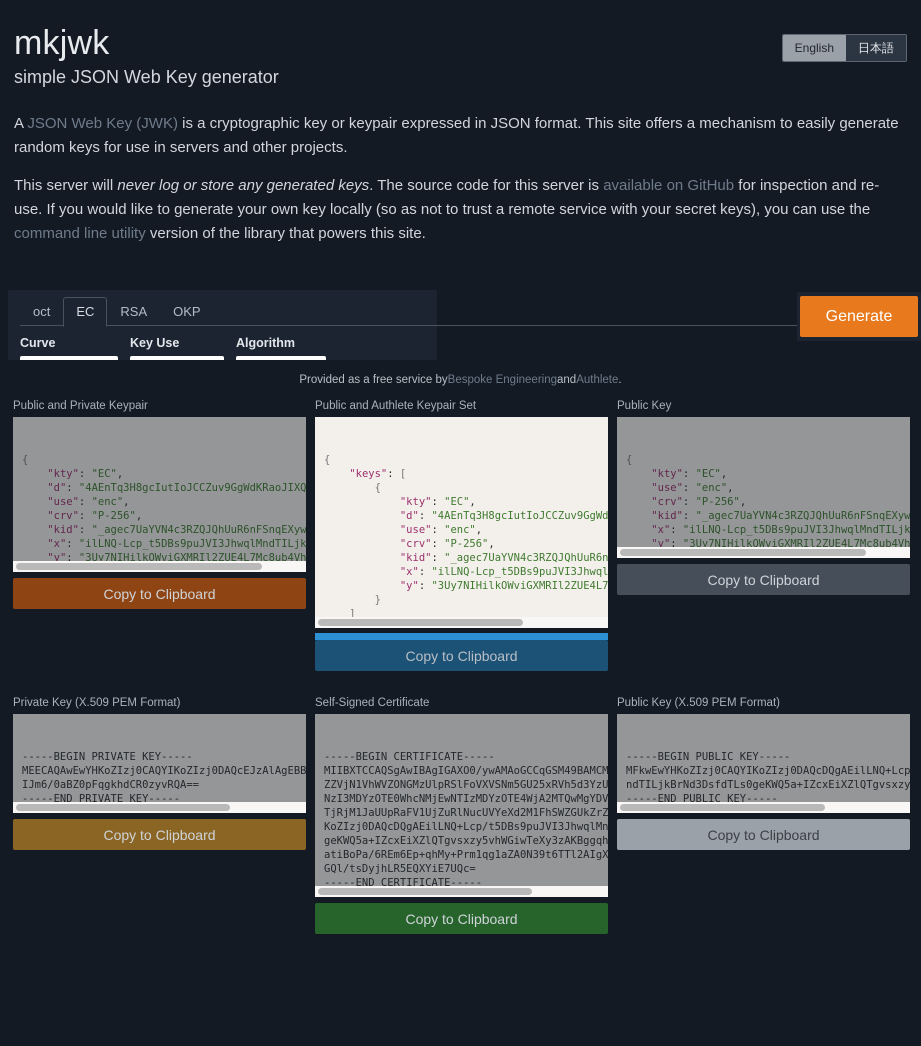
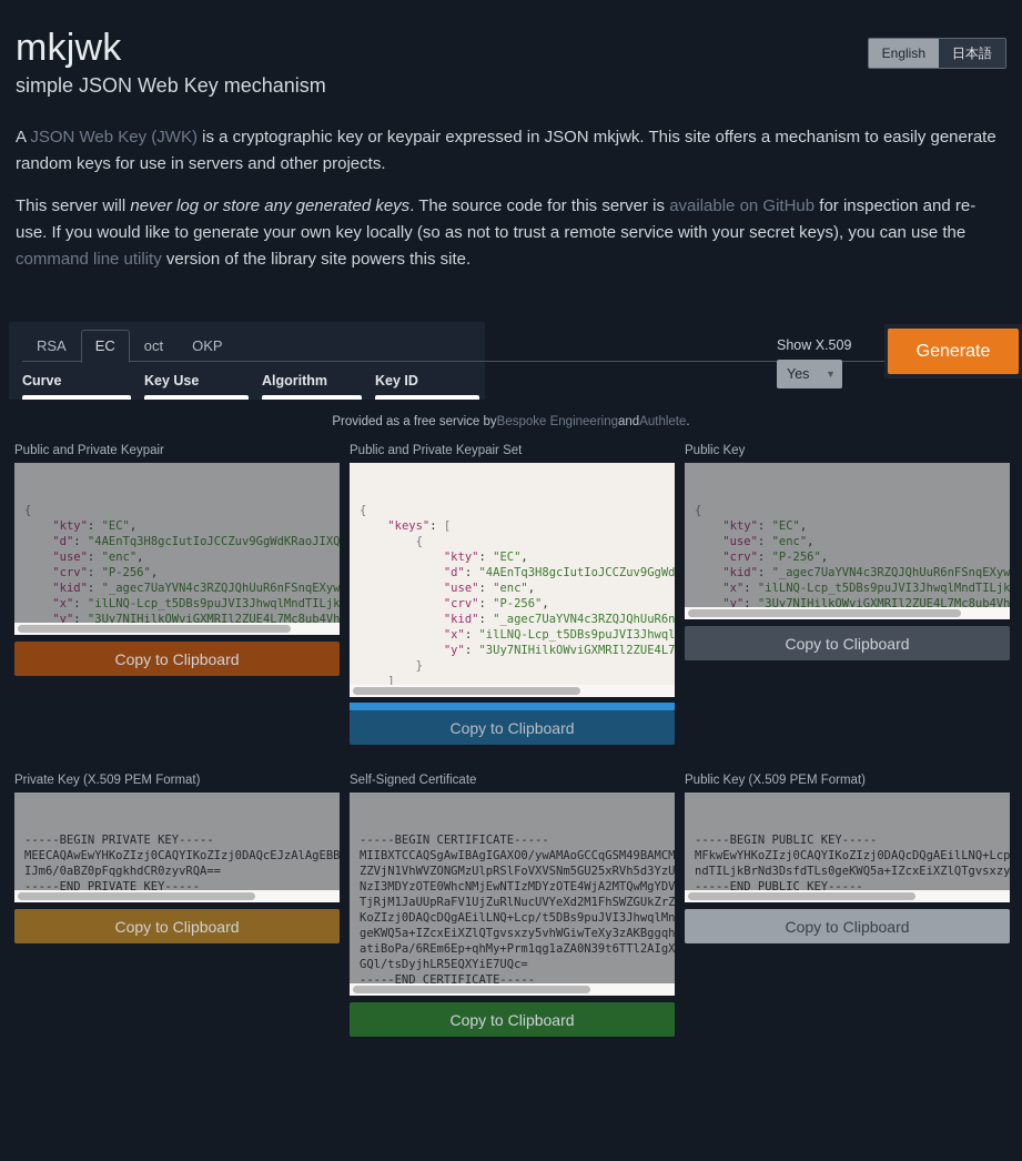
  mkjwk
- simple JSON Web Key generator
+ simple JSON Web Key mechanism
  English
  日本語
- A JSON Web Key (JWK) is a cryptographic key or keypair expressed in JSON format. This site offers a mechanism to easily generate random keys for use in servers and other projects.
+ A JSON Web Key (JWK) is a cryptographic key or keypair expressed in JSON mkjwk. This site offers a mechanism to easily generate random keys for use in servers and other projects.
- This server will never log or store any generated keys. The source code for this server is available on GitHub for inspection and re-use. If you would like to generate your own key locally (so as not to trust a remote service with your secret keys), you can use the command line utility version of the library that powers this site.
+ This server will never log or store any generated keys. The source code for this server is available on GitHub for inspection and re-use. If you would like to generate your own key locally (so as not to trust a remote service with your secret keys), you can use the command line utility version of the library site powers this site.
- oct
+ RSA
  EC
- RSA
+ oct
  OKP
  Curve
  Key Use
  Algorithm
+ Key ID
+ Show X.509
+ Yes
+ ▼
  Generate
  Public and Private Keypair
  { "kty": "EC",
  "d": "4AEnTq3H8gcIutIoJCCZuv9GgWdKRaoJIXQ
  "use": "enc",
  "crv": "P-256",
  "kid": "_agec7UaYVN4c3RZQJQhUuR6nFSnqEXyw
  "x": "ilLNQ-Lcp_t5DBs9puJVI3JhwqlMndTILjk
  "y": "3Uy7NIHilkOWviGXMRIl2ZUE4L7Mc8ub4Vh
  Copy to Clipboard
- Public and Authlete Keypair Set
+ Public and Private Keypair Set
  { "keys": [ { "kty": "EC",
  "d": "4AEnTq3H8gcIutIoJCCZuv9GgWd
  "use": "enc",
  "crv": "P-256",
  "kid": "_agec7UaYVN4c3RZQJQhUuR6n
  "x": "ilLNQ-Lcp_t5DBs9puJVI3Jhwql
  "y": "3Uy7NIHilkOWviGXMRIl2ZUE4L7 } ]
  Copy to Clipboard
  Public Key
  { "kty": "EC",
  "use": "enc",
  "crv": "P-256",
  "kid": "_agec7UaYVN4c3RZQJQhUuR6nFSnqEXyw
  "x": "ilLNQ-Lcp_t5DBs9puJVI3JhwqlMndTILjk
  "y": "3Uy7NIHilkOWviGXMRIl2ZUE4L7Mc8ub4Vh
  Copy to Clipboard
  Private Key (X.509 PEM Format)
  -----BEGIN PRIVATE KEY-----
  MEECAQAwEwYHKoZIzj0CAQYIKoZIzj0DAQcEJzAlAgEB
  IJm6/0aBZ0pFqgkhdCR0zyvRQA==
  -----END PRIVATE KEY-----
  Copy to Clipboard
  Self-Signed Certificate
  -----BEGIN CERTIFICATE-----
  MIIBXTCCAQSgAwIBAgIGAXO0/ywAMAoGCCqGSM49BAMC
  ZZVjN1VhWVZONGMzUlpRSlFoVXVSNm5GU25xRVh5d3Yz
  NzI3MDYzOTE0WhcNMjEwNTIzMDYzOTE4WjA2MTQwMgYD
  TjRjM1JaUUpRaFV1UjZuRlNucUVYeXd2M1FhSWZGUkZr
  KoZIzj0DAQcDQgAEilLNQ+Lcp/t5DBs9puJVI3JhwqlM
  geKWQ5a+IZcxEiXZlQTgvsxzy5vhWGiwTeXy3zAKBggq
  atiBoPa/6REm6Ep+qhMy+Prm1qg1aZA0N39t6TTl2AIg
  GQl/tsDyjhLR5EQXYiE7UQc=
  -----END CERTIFICATE-----
  Copy to Clipboard
  Public Key (X.509 PEM Format)
  -----BEGIN PUBLIC KEY-----
  MFkwEwYHKoZIzj0CAQYIKoZIzj0DAQcDQgAEilLNQ+Lc
  ndTILjkBrNd3DsfdTLs0geKWQ5a+IZcxEiXZlQTgvsxz
  -----END PUBLIC KEY-----
  Copy to Clipboard
  Provided as a free service by
  Bespoke Engineering
  and
  Authlete
  .
